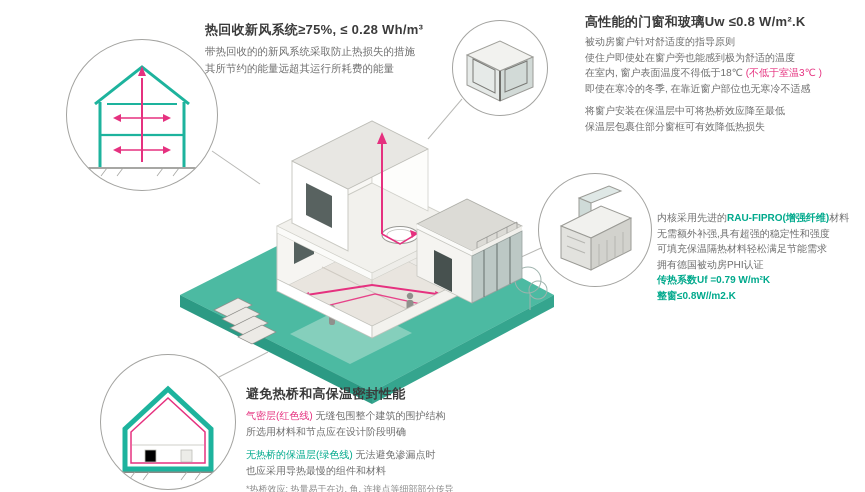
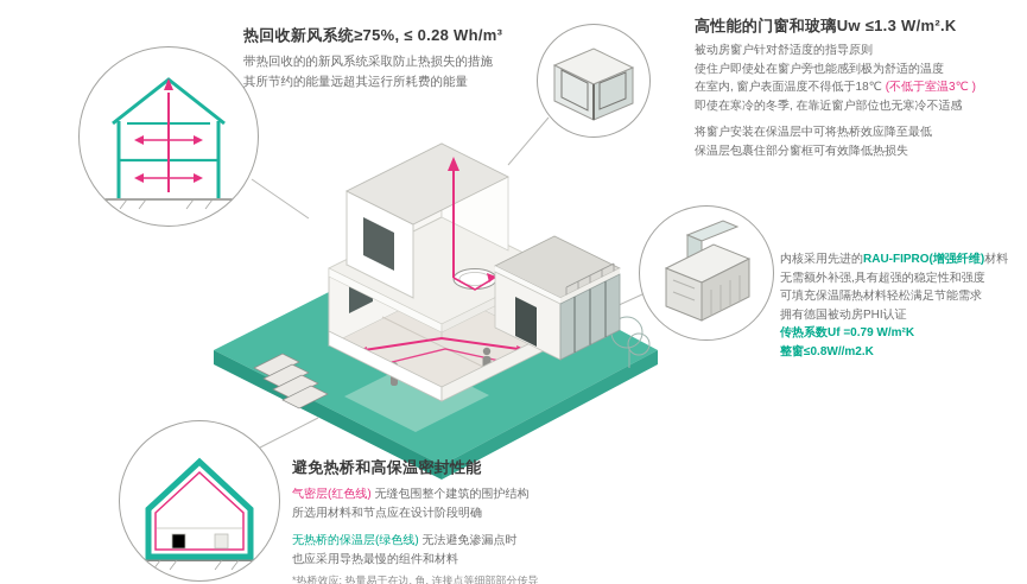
  热回收新风系统≥75%, ≤ 0.28 Wh/m³
  带热回收的的新风系统采取防止热损失的措施
  其所节约的能量远超其运行所耗费的能量
- 高性能的门窗和玻璃Uw ≤0.8 W/m².K
+ 高性能的门窗和玻璃Uw ≤1.3 W/m².K
  被动房窗户针对舒适度的指导原则
  使住户即使处在窗户旁也能感到极为舒适的温度
  在室内, 窗户表面温度不得低于18℃ (不低于室温3℃ )
  即使在寒冷的冬季, 在靠近窗户部位也无寒冷不适感
  将窗户安装在保温层中可将热桥效应降至最低
  保温层包裹住部分窗框可有效降低热损失
  内核采用先进的RAU-FIPRO(增强纤维)材料
  无需额外补强,具有超强的稳定性和强度
  可填充保温隔热材料轻松满足节能需求
  拥有德国被动房PHI认证
  传热系数Uf =0.79 W/m²K
  整窗≤0.8W//m2.K
  避免热桥和高保温密封性能
  气密层(红色线) 无缝包围整个建筑的围护结构
  所选用材料和节点应在设计阶段明确
  无热桥的保温层(绿色线) 无法避免渗漏点时
  也应采用导热最慢的组件和材料
  *热桥效应: 热量易于在边, 角, 连接点等细部部分传导
